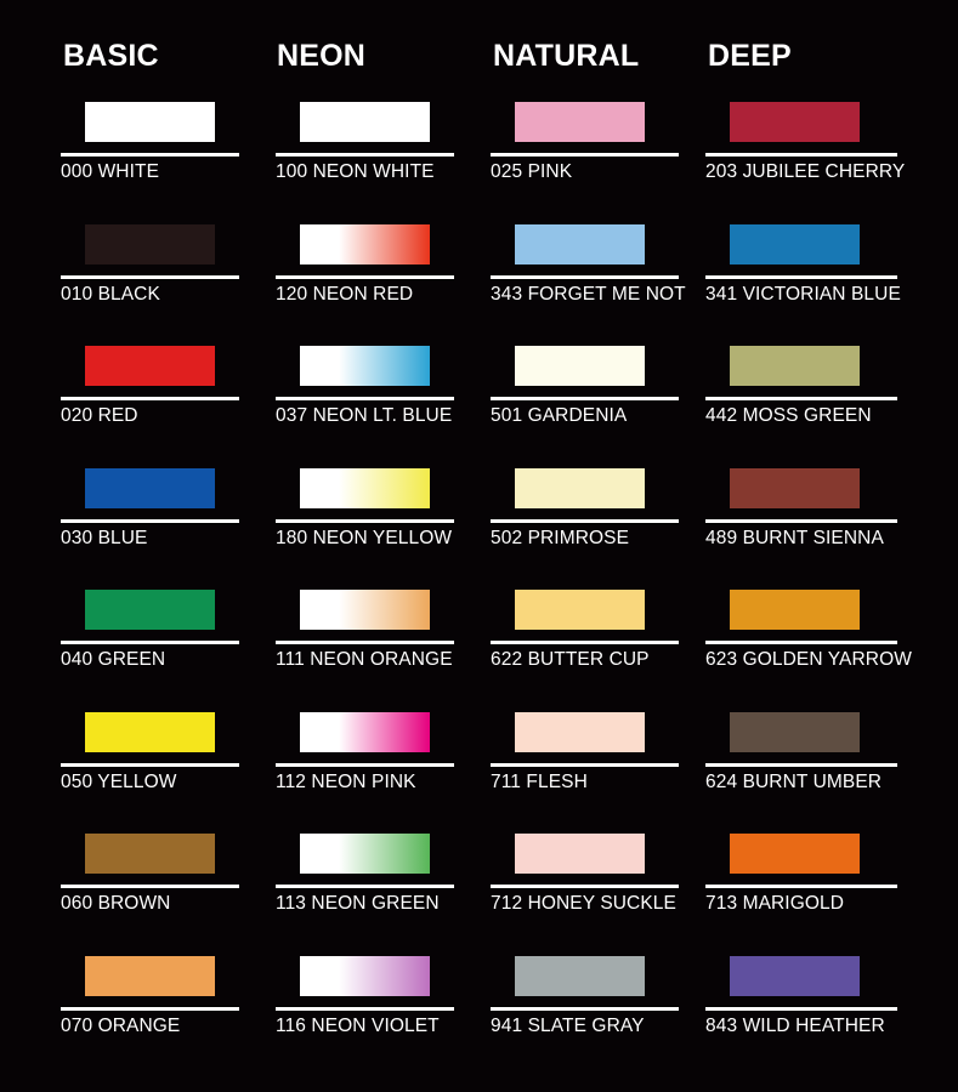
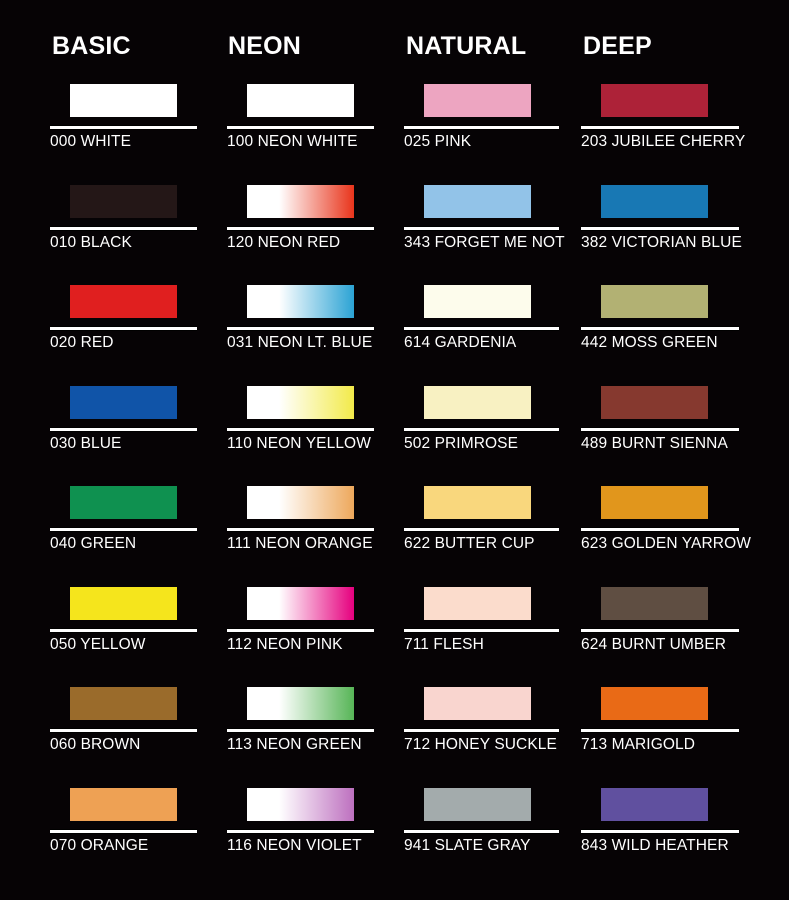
  BASIC
  NEON
  NATURAL
  DEEP
  000 WHITE
  010 BLACK
  020 RED
  030 BLUE
  040 GREEN
  050 YELLOW
  060 BROWN
  070 ORANGE
  100 NEON WHITE
  120 NEON RED
- 037 NEON LT. BLUE
+ 031 NEON LT. BLUE
- 180 NEON YELLOW
+ 110 NEON YELLOW
  111 NEON ORANGE
  112 NEON PINK
  113 NEON GREEN
  116 NEON VIOLET
  025 PINK
  343 FORGET ME NOT
- 501 GARDENIA
+ 614 GARDENIA
  502 PRIMROSE
  622 BUTTER CUP
  711 FLESH
  712 HONEY SUCKLE
  941 SLATE GRAY
  203 JUBILEE CHERRY
- 341 VICTORIAN BLUE
+ 382 VICTORIAN BLUE
  442 MOSS GREEN
  489 BURNT SIENNA
  623 GOLDEN YARROW
  624 BURNT UMBER
  713 MARIGOLD
  843 WILD HEATHER
